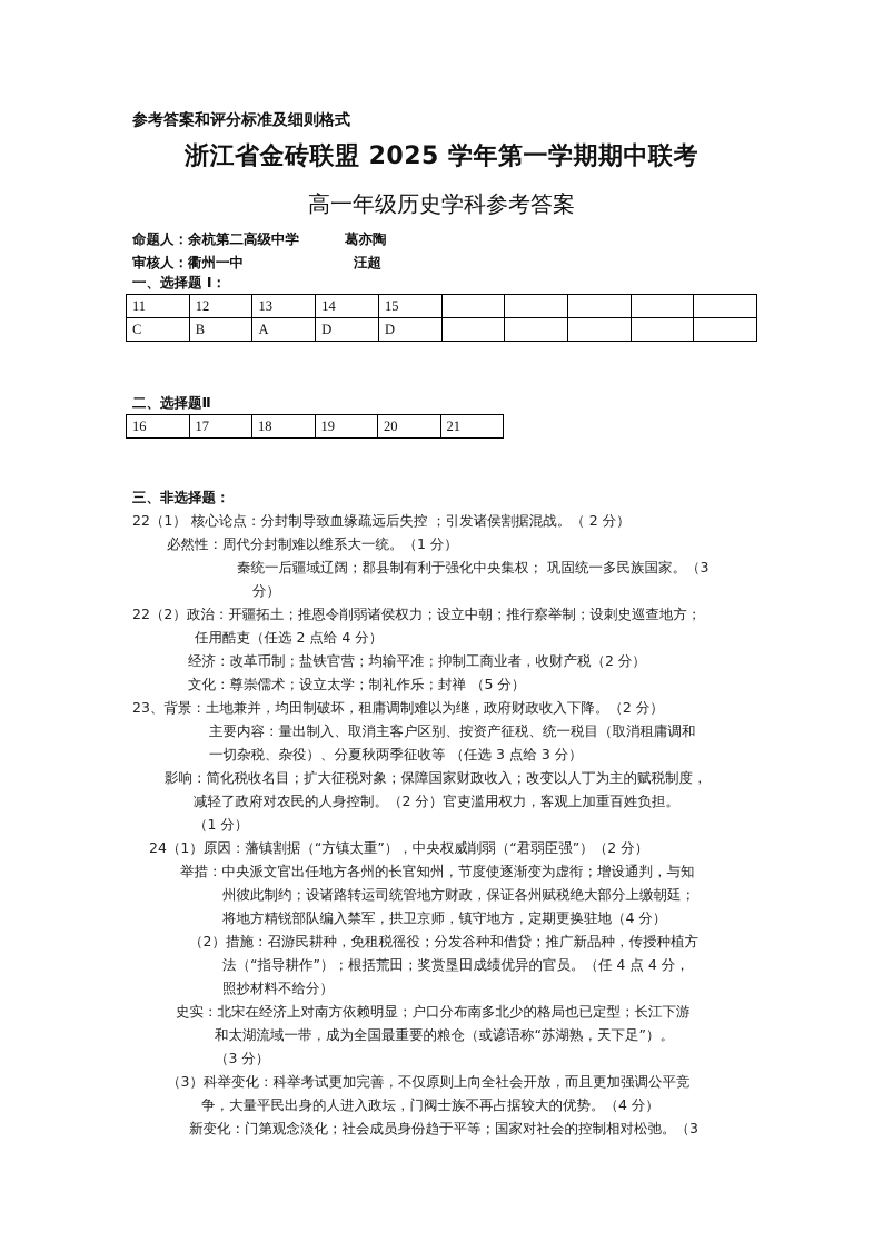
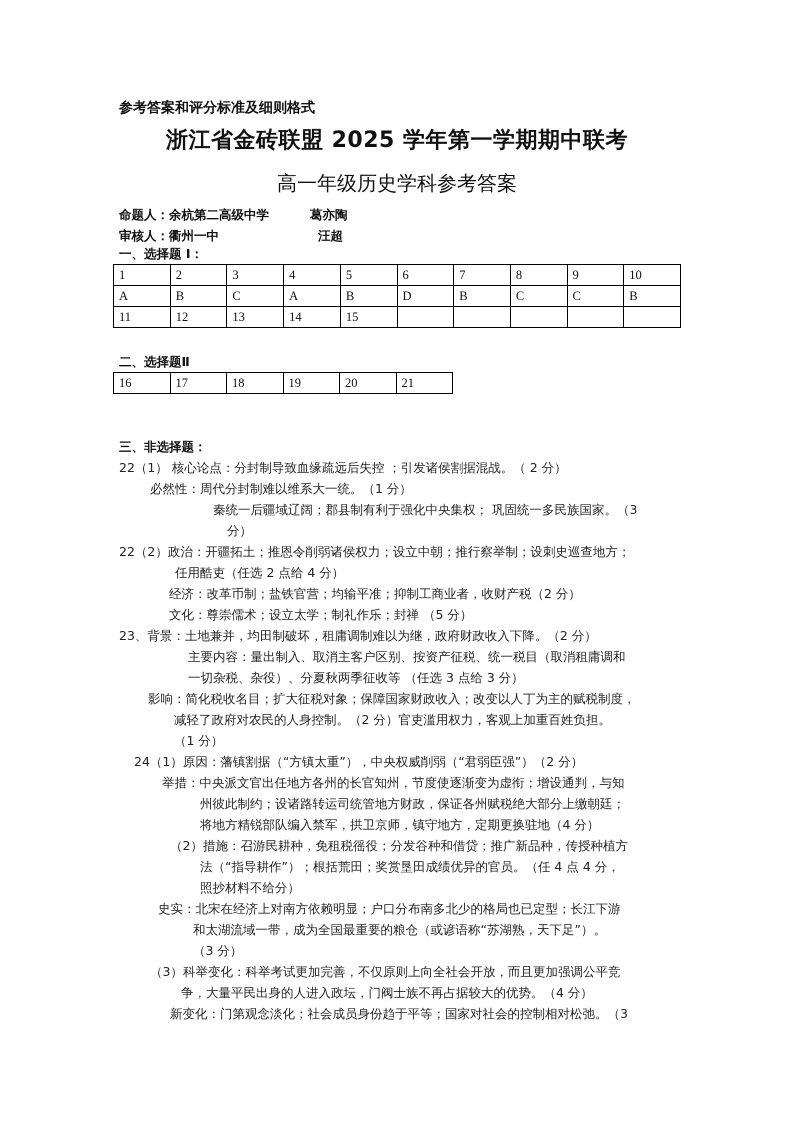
  参考答案和评分标准及细则格式
  浙江省金砖联盟 2025 学年第一学期期中联考
  高一年级历史学科参考答案
  命题人：余杭第二高级中学
  葛亦陶
  审核人：衢州一中
  汪超
  一、选择题 I：
+ 1	2	3	4	5	6	7	8	9	10
+ A	B	C	A	B	D	B	C	C	B
  11	12	13	14	15
- C	B	A	D	D
  二、选择题Ⅱ
  16	17	18	19	20	21
  三、非选择题：
  22（1） 核心论点：分封制导致血缘疏远后失控 ；引发诸侯割据混战。（ 2 分）
  必然性：周代分封制难以维系大一统。（1 分）
  秦统一后疆域辽阔；郡县制有利于强化中央集权； 巩固统一多民族国家。（3
  分）
  22（2）政治：开疆拓土；推恩令削弱诸侯权力；设立中朝；推行察举制；设刺史巡查地方；
  任用酷吏（任选 2 点给 4 分）
  经济：改革币制；盐铁官营；均输平准；抑制工商业者，收财产税（2 分）
  文化：尊崇儒术；设立太学；制礼作乐；封禅 （5 分）
  23、背景：土地兼并，均田制破坏，租庸调制难以为继，政府财政收入下降。（2 分）
  主要内容：量出制入、取消主客户区别、按资产征税、统一税目（取消租庸调和
  一切杂税、杂役）、分夏秋两季征收等 （任选 3 点给 3 分）
  影响：简化税收名目；扩大征税对象；保障国家财政收入；改变以人丁为主的赋税制度，
  减轻了政府对农民的人身控制。（2 分）官吏滥用权力，客观上加重百姓负担。
  （1 分）
  24（1）原因：藩镇割据（“方镇太重”），中央权威削弱（“君弱臣强”）（2 分）
  举措：中央派文官出任地方各州的长官知州，节度使逐渐变为虚衔；增设通判，与知
  州彼此制约；设诸路转运司统管地方财政，保证各州赋税绝大部分上缴朝廷；
  将地方精锐部队编入禁军，拱卫京师，镇守地方，定期更换驻地（4 分）
  （2）措施：召游民耕种，免租税徭役；分发谷种和借贷；推广新品种，传授种植方
  法（“指导耕作”）；根括荒田；奖赏垦田成绩优异的官员。（任 4 点 4 分，
  照抄材料不给分）
  史实：北宋在经济上对南方依赖明显；户口分布南多北少的格局也已定型；长江下游
  和太湖流域一带，成为全国最重要的粮仓（或谚语称“苏湖熟，天下足”）。
  （3 分）
  （3）科举变化：科举考试更加完善，不仅原则上向全社会开放，而且更加强调公平竞
  争，大量平民出身的人进入政坛，门阀士族不再占据较大的优势。（4 分）
  新变化：门第观念淡化；社会成员身份趋于平等；国家对社会的控制相对松弛。（3
